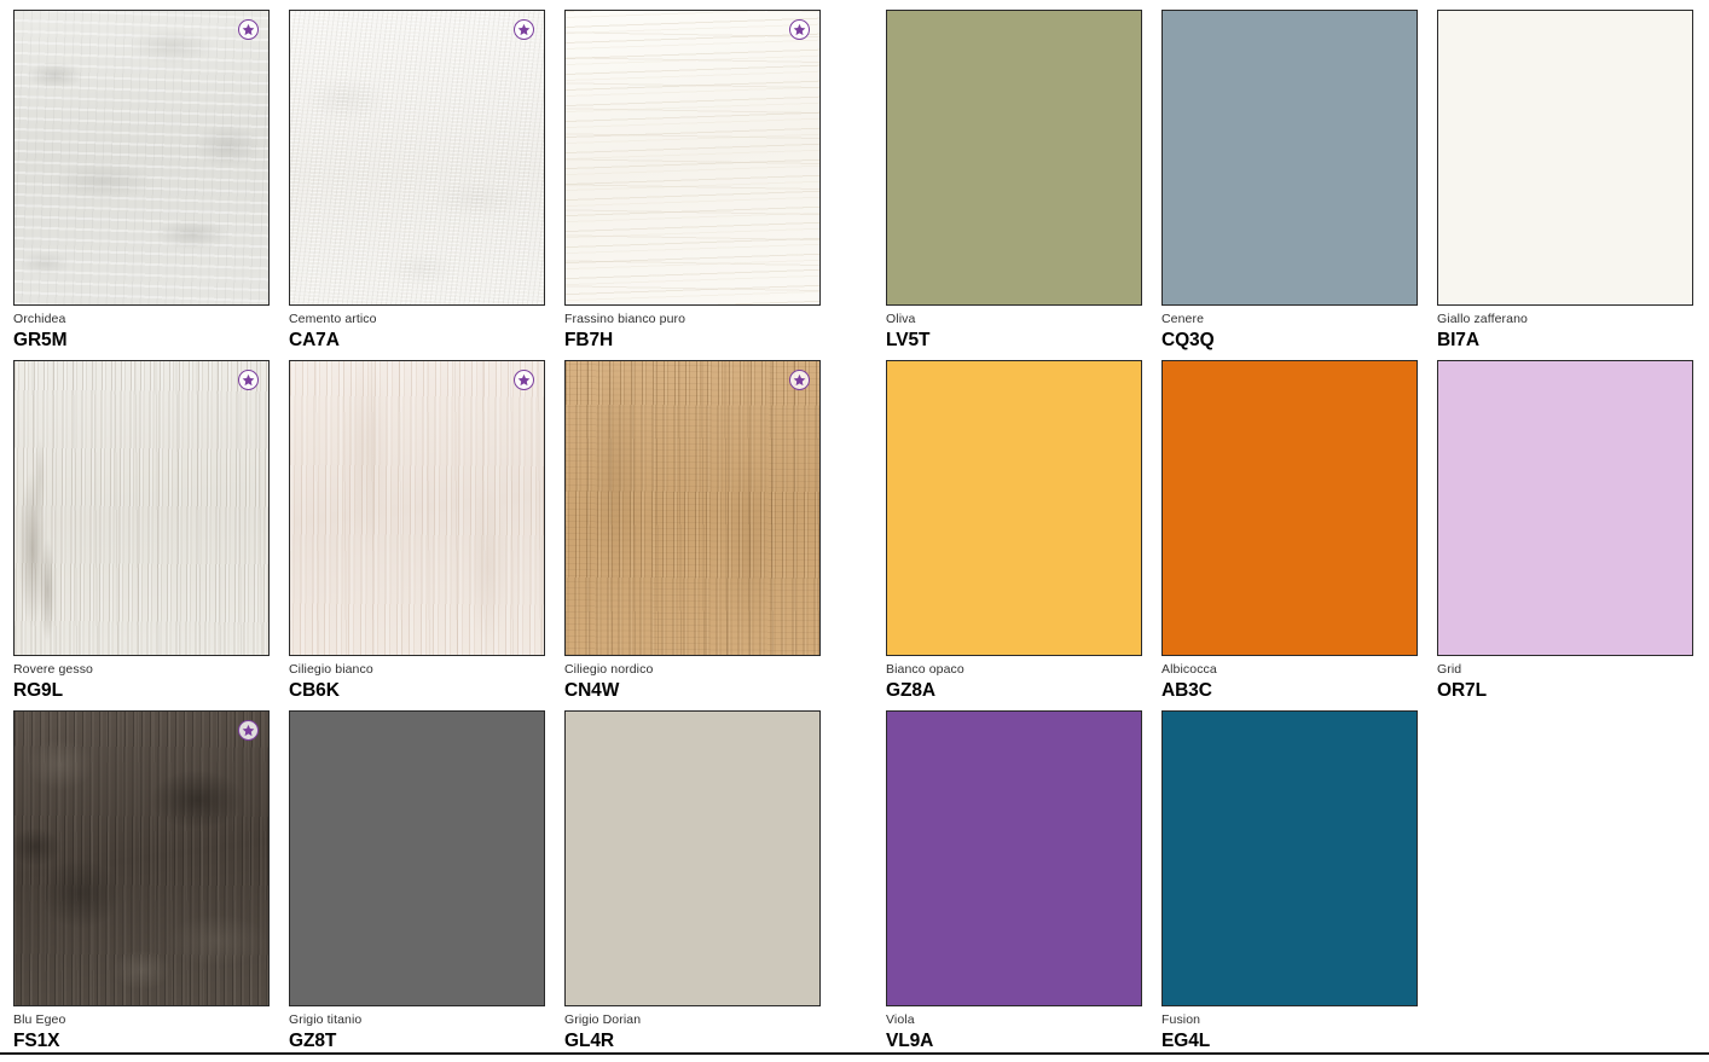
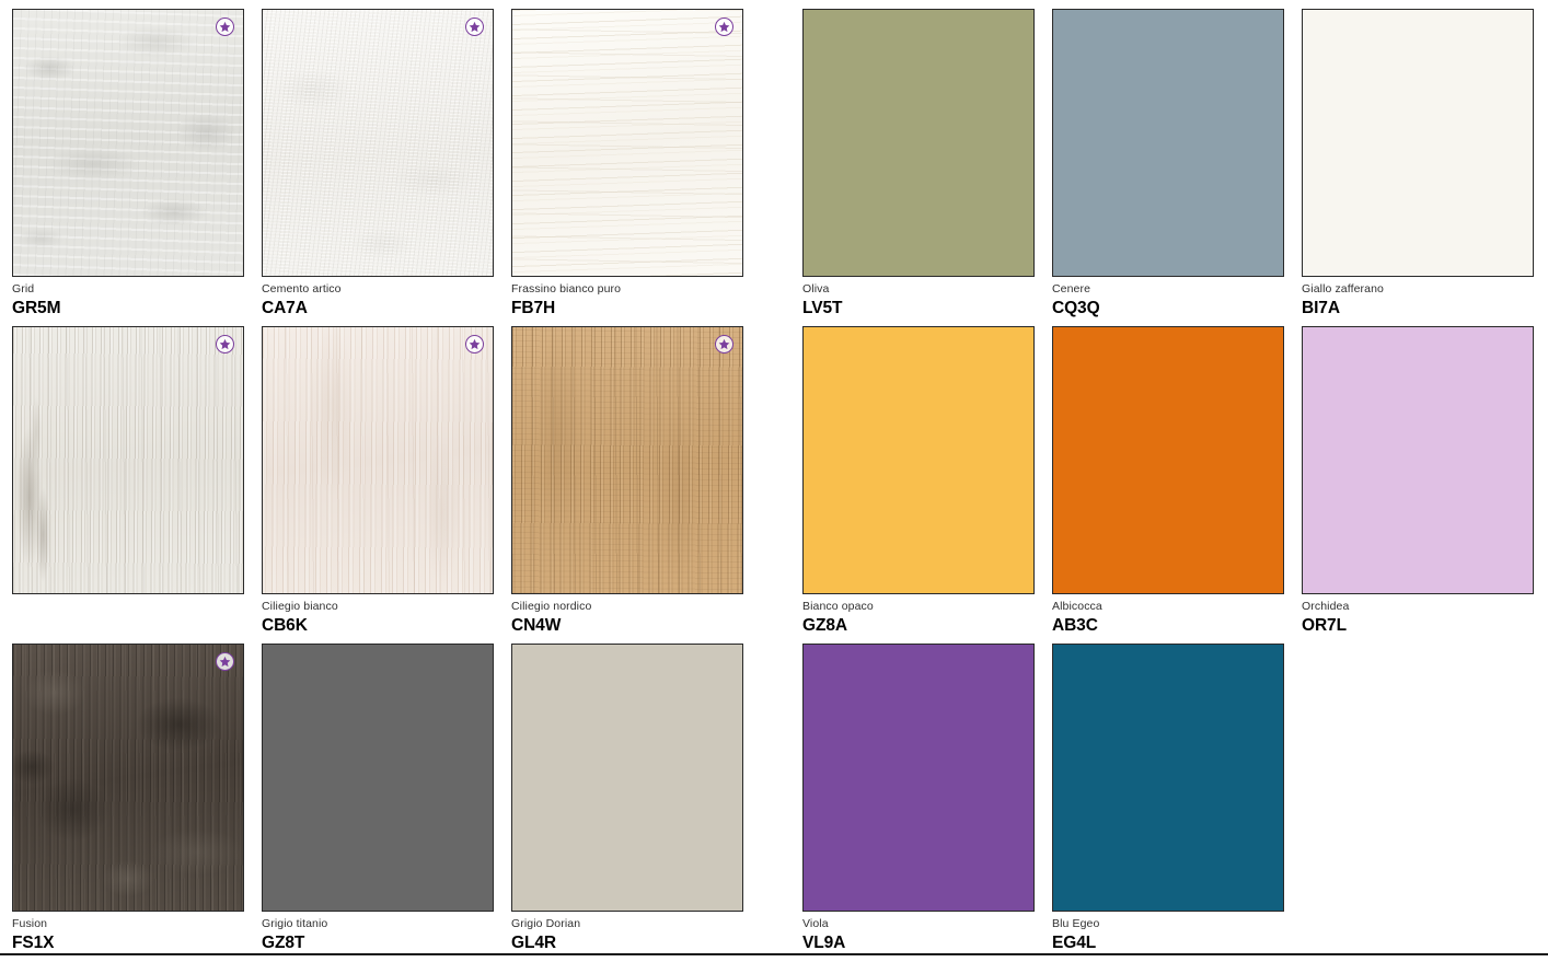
- Orchidea
+ Grid
  GR5M
  Cemento artico
  CA7A
  Frassino bianco puro
  FB7H
- Rovere gesso
- RG9L
  Ciliegio bianco
  CB6K
  Ciliegio nordico
  CN4W
- Blu Egeo
+ Fusion
  FS1X
  Grigio titanio
  GZ8T
  Grigio Dorian
  GL4R
  Oliva
  LV5T
  Cenere
  CQ3Q
  Giallo zafferano
  BI7A
  Bianco opaco
  GZ8A
  Albicocca
  AB3C
- Grid
+ Orchidea
  OR7L
  Viola
  VL9A
- Fusion
+ Blu Egeo
  EG4L
